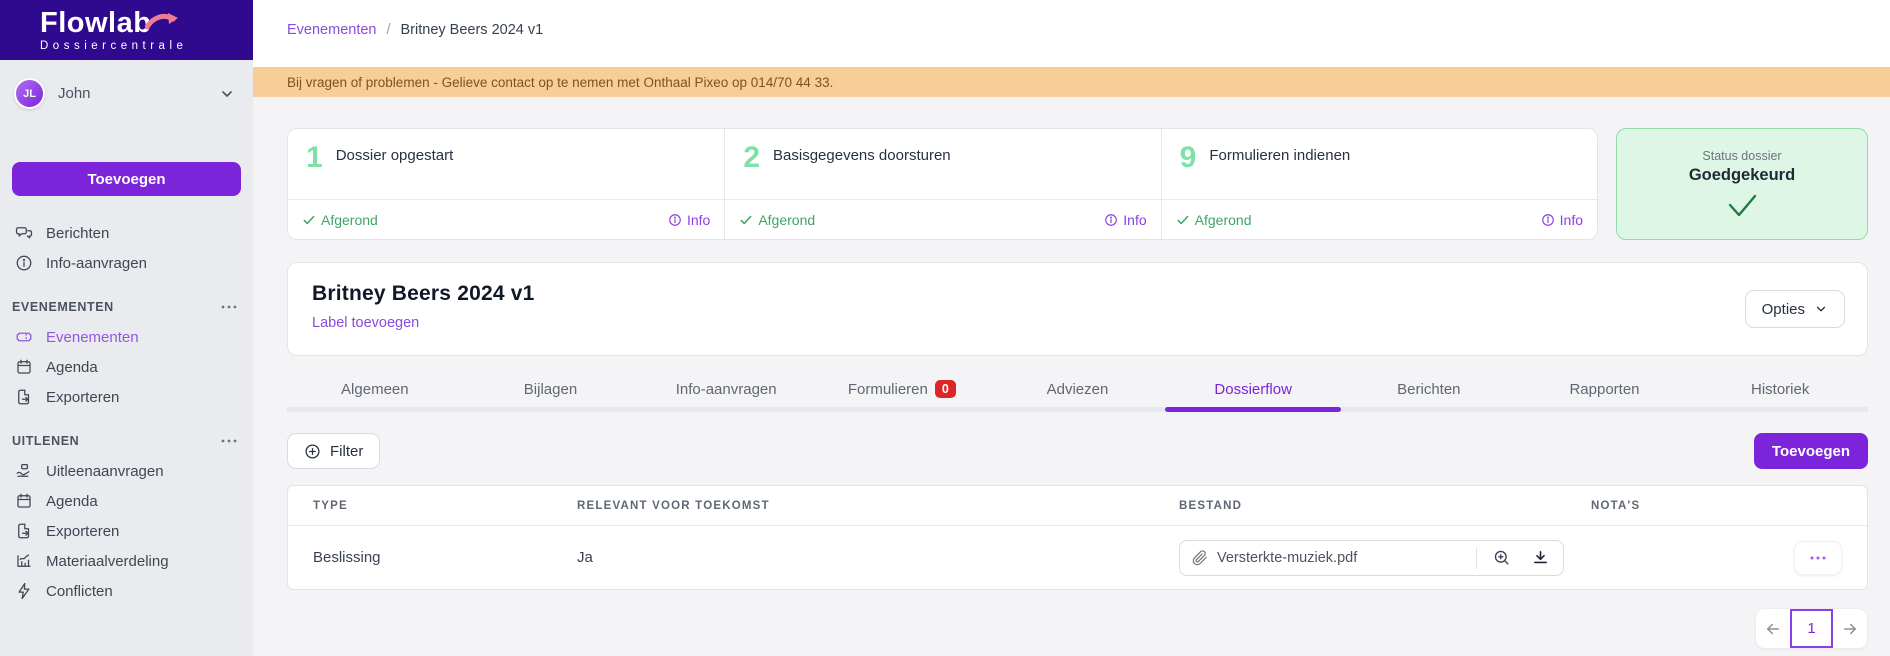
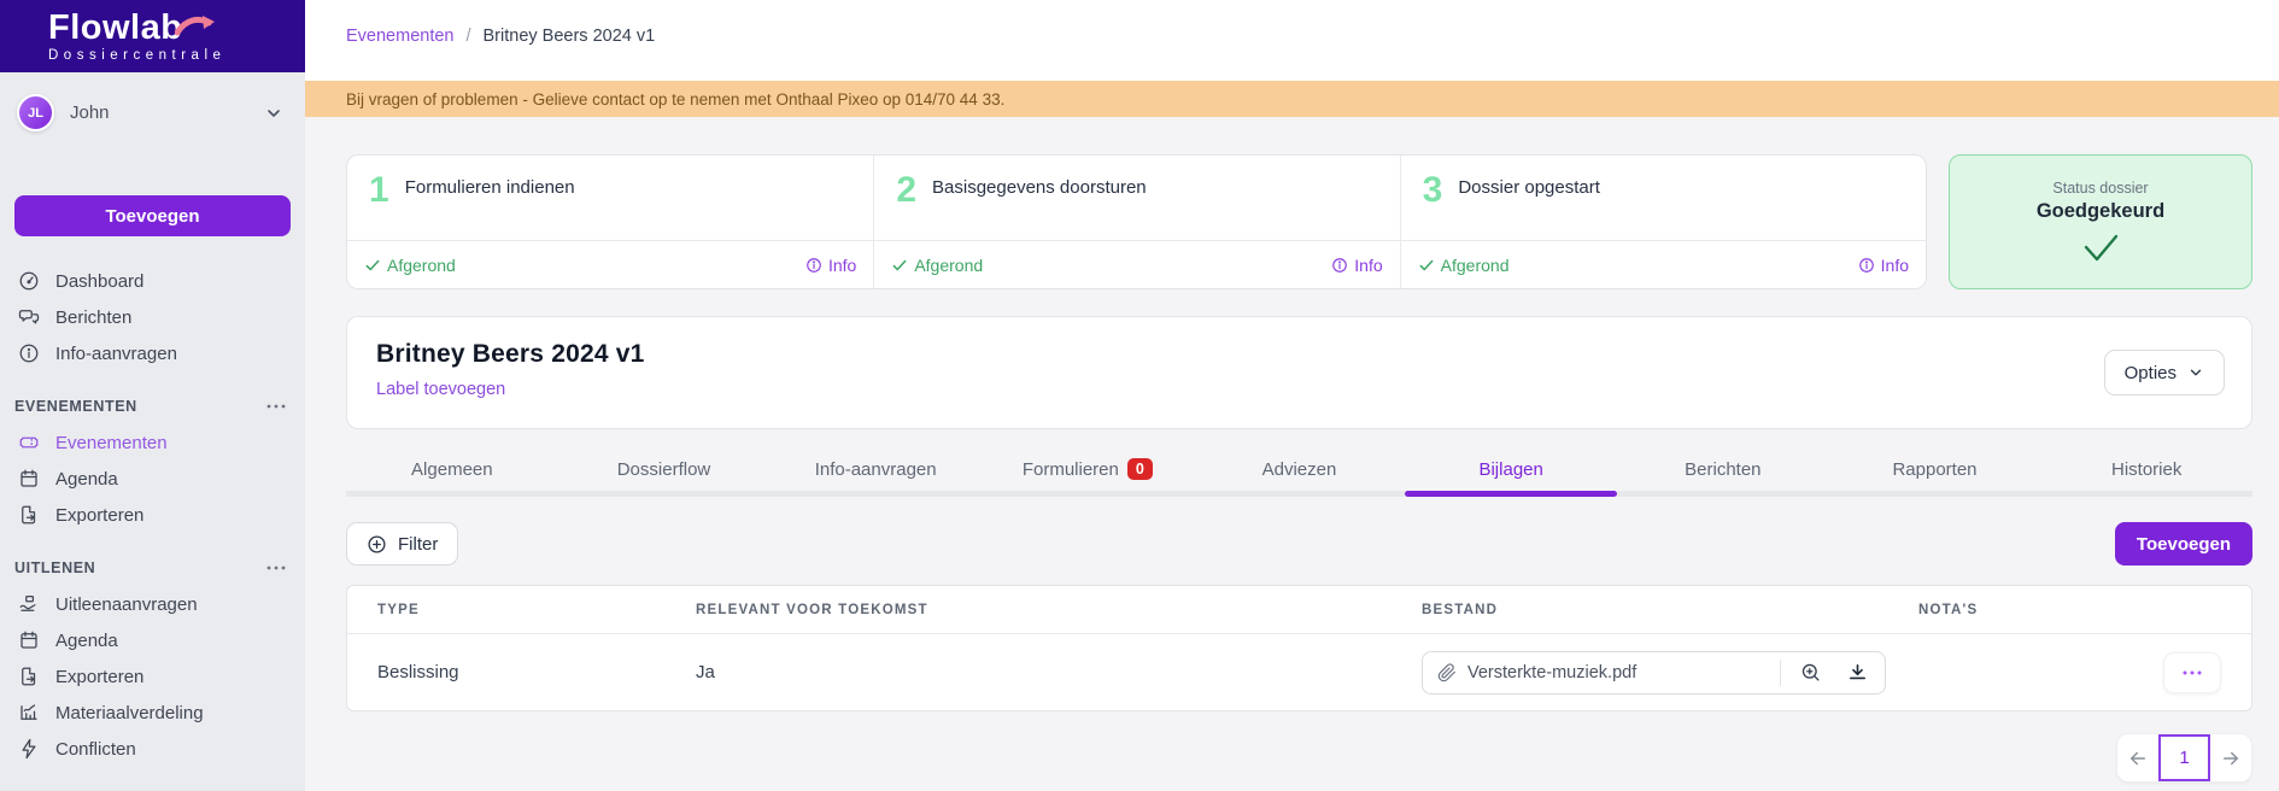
  Flowlab
  Dossiercentrale
  JL
  John
  Toevoegen
+ Dashboard
  Berichten
  Info-aanvragen
  EVENEMENTEN
  Evenementen
  Agenda
  Exporteren
  UITLENEN
  Uitleenaanvragen
  Agenda
  Exporteren
  Materiaalverdeling
  Conflicten
  Evenementen
  /
  Britney Beers 2024 v1
  Bij vragen of problemen - Gelieve contact op te nemen met Onthaal Pixeo op 014/70 44 33.
  1
- Dossier opgestart
+ Formulieren indienen
  2
  Basisgegevens doorsturen
- 9
+ 3
- Formulieren indienen
+ Dossier opgestart
  Afgerond
  Info
  Afgerond
  Info
  Afgerond
  Info
  Status dossier
  Goedgekeurd
  Britney Beers 2024 v1
  Label toevoegen
  Opties
  Algemeen
- Bijlagen
+ Dossierflow
  Info-aanvragen
  Formulieren
  0
  Adviezen
- Dossierflow
+ Bijlagen
  Berichten
  Rapporten
  Historiek
  Filter
  Toevoegen
  TYPE
  RELEVANT VOOR TOEKOMST
  BESTAND
  NOTA'S
  Beslissing
  Ja
  Versterkte-muziek.pdf
  1
